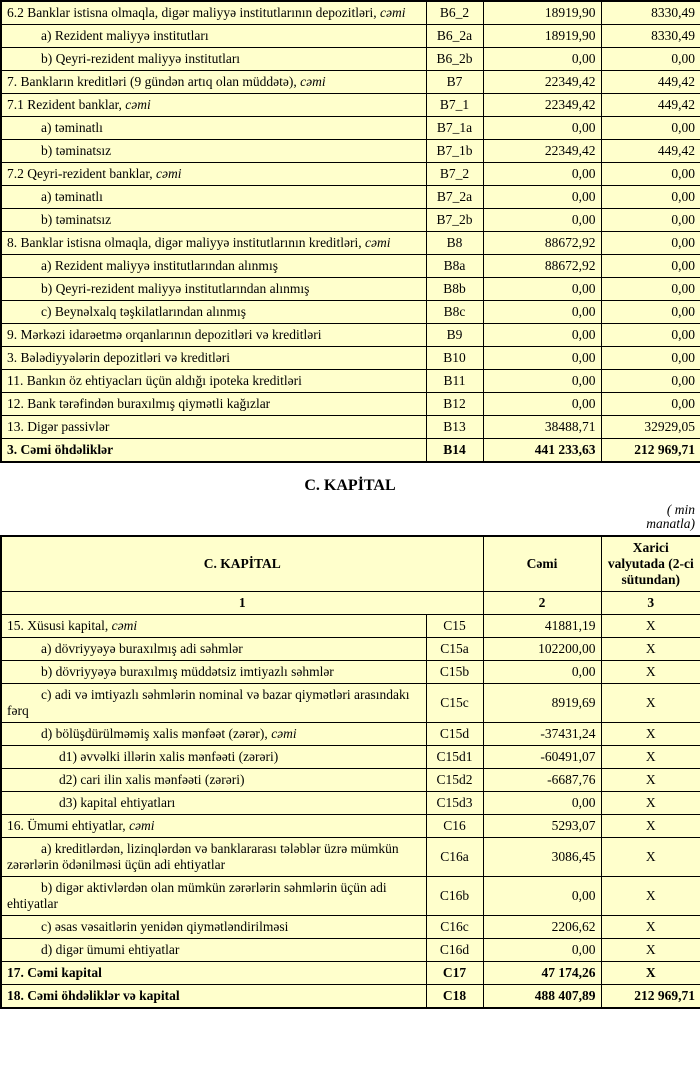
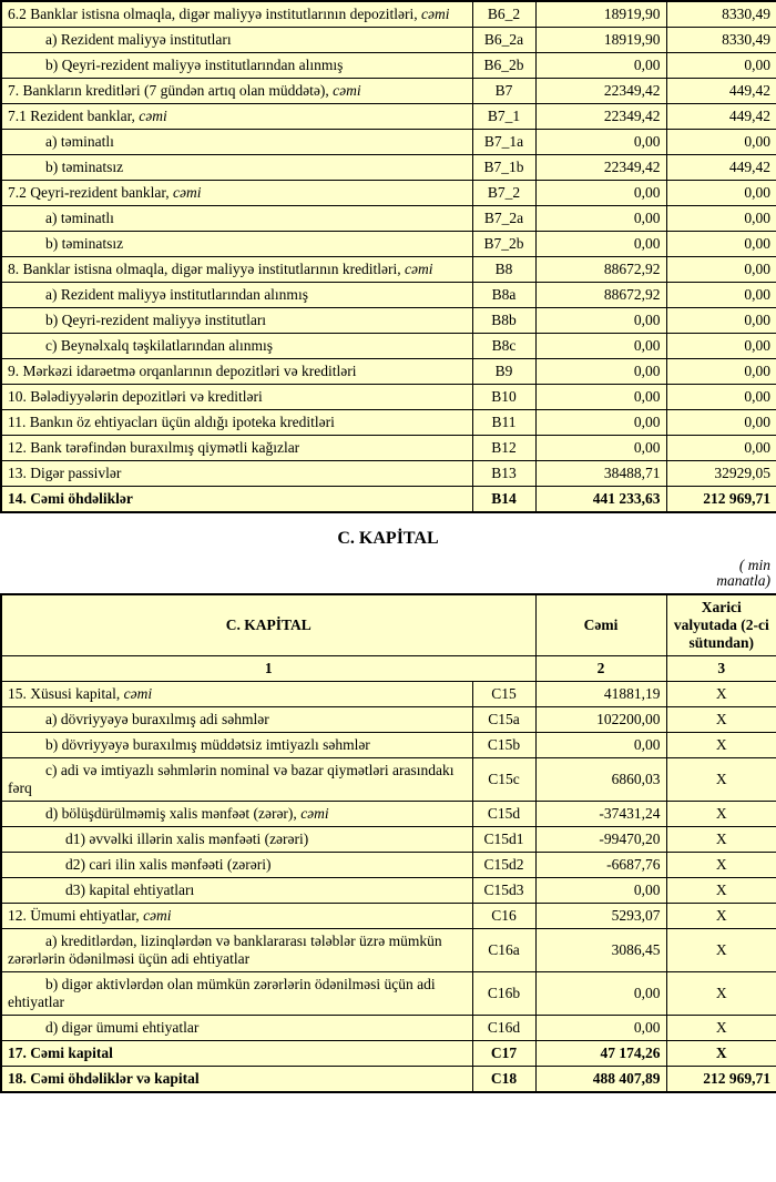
  6.2 Banklar istisna olmaqla, digər maliyyə institutlarının depozitləri, cəmi	B6_2	18919,90	8330,49
  a) Rezident maliyyə institutları	B6_2a	18919,90	8330,49
- b) Qeyri-rezident maliyyə institutları	B6_2b	0,00	0,00
+ b) Qeyri-rezident maliyyə institutlarından alınmış	B6_2b	0,00	0,00
- 7. Bankların kreditləri (9 gündən artıq olan müddətə), cəmi	B7	22349,42	449,42
+ 7. Bankların kreditləri (7 gündən artıq olan müddətə), cəmi	B7	22349,42	449,42
  7.1 Rezident banklar, cəmi	B7_1	22349,42	449,42
  a) təminatlı	B7_1a	0,00	0,00
  b) təminatsız	B7_1b	22349,42	449,42
  7.2 Qeyri-rezident banklar, cəmi	B7_2	0,00	0,00
  a) təminatlı	B7_2a	0,00	0,00
  b) təminatsız	B7_2b	0,00	0,00
  8. Banklar istisna olmaqla, digər maliyyə institutlarının kreditləri, cəmi	B8	88672,92	0,00
  a) Rezident maliyyə institutlarından alınmış	B8a	88672,92	0,00
- b) Qeyri-rezident maliyyə institutlarından alınmış	B8b	0,00	0,00
+ b) Qeyri-rezident maliyyə institutları	B8b	0,00	0,00
  c) Beynəlxalq təşkilatlarından alınmış	B8c	0,00	0,00
  9. Mərkəzi idarəetmə orqanlarının depozitləri və kreditləri	B9	0,00	0,00
- 3. Bələdiyyələrin depozitləri və kreditləri	B10	0,00	0,00
+ 10. Bələdiyyələrin depozitləri və kreditləri	B10	0,00	0,00
  11. Bankın öz ehtiyacları üçün aldığı ipoteka kreditləri	B11	0,00	0,00
  12. Bank tərəfindən buraxılmış qiymətli kağızlar	B12	0,00	0,00
  13. Digər passivlər	B13	38488,71	32929,05
- 3. Cəmi öhdəliklər	B14	441 233,63	212 969,71
+ 14. Cəmi öhdəliklər	B14	441 233,63	212 969,71
  C. KAPİTAL
  ( min manatla)
  C. KAPİTAL	Cəmi	Xarici valyutada (2-ci sütundan)
  1	2	3
  15. Xüsusi kapital, cəmi	C15	41881,19	X
  a) dövriyyəyə buraxılmış adi səhmlər	C15a	102200,00	X
  b) dövriyyəyə buraxılmış müddətsiz imtiyazlı səhmlər	C15b	0,00	X
- c) adi və imtiyazlı səhmlərin nominal və bazar qiymətləri arasındakı fərq	C15c	8919,69	X
+ c) adi və imtiyazlı səhmlərin nominal və bazar qiymətləri arasındakı fərq	C15c	6860,03	X
  d) bölüşdürülməmiş xalis mənfəət (zərər), cəmi	C15d	-37431,24	X
- d1) əvvəlki illərin xalis mənfəəti (zərəri)	C15d1	-60491,07	X
+ d1) əvvəlki illərin xalis mənfəəti (zərəri)	C15d1	-99470,20	X
  d2) cari ilin xalis mənfəəti (zərəri)	C15d2	-6687,76	X
  d3) kapital ehtiyatları	C15d3	0,00	X
- 16. Ümumi ehtiyatlar, cəmi	C16	5293,07	X
+ 12. Ümumi ehtiyatlar, cəmi	C16	5293,07	X
  a) kreditlərdən, lizinqlərdən və banklararası tələblər üzrə mümkün zərərlərin ödənilməsi üçün adi ehtiyatlar	C16a	3086,45	X
- b) digər aktivlərdən olan mümkün zərərlərin səhmlərin üçün adi ehtiyatlar	C16b	0,00	X
+ b) digər aktivlərdən olan mümkün zərərlərin ödənilməsi üçün adi ehtiyatlar	C16b	0,00	X
- c) əsas vəsaitlərin yenidən qiymətləndirilməsi	C16c	2206,62	X
  d) digər ümumi ehtiyatlar	C16d	0,00	X
  17. Cəmi kapital	C17	47 174,26	X
  18. Cəmi öhdəliklər və kapital	C18	488 407,89	212 969,71
